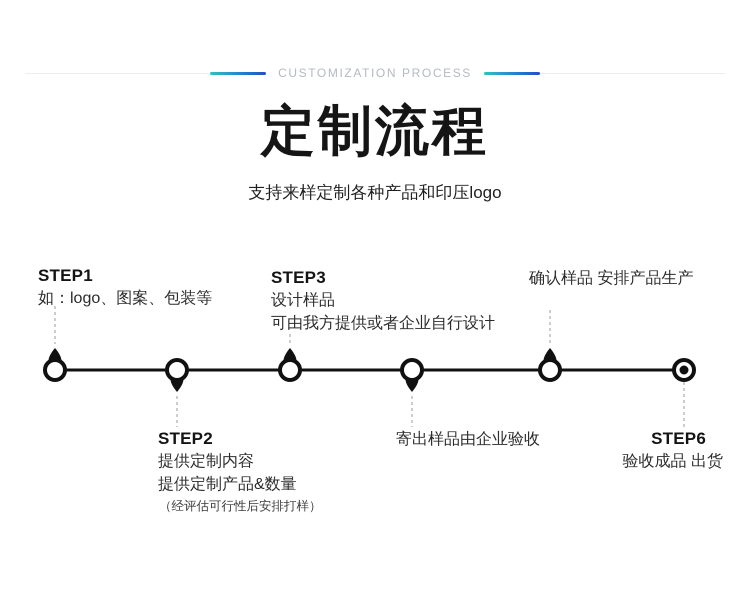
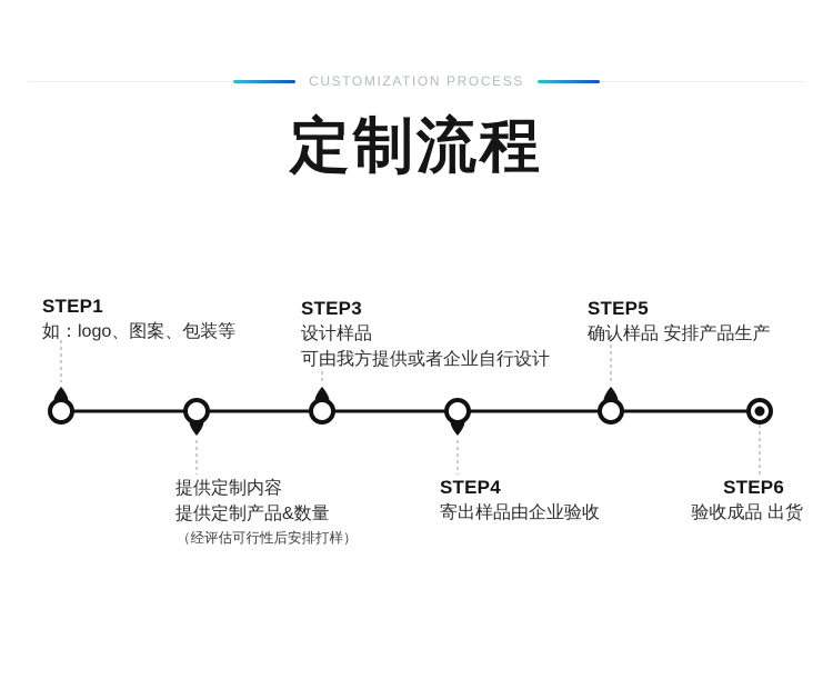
  CUSTOMIZATION PROCESS
  定制流程
- 支持来样定制各种产品和印压logo
  STEP1
  如：logo、图案、包装等
  STEP3
  设计样品
  可由我方提供或者企业自行设计
+ STEP5
  确认样品 安排产品生产
- STEP2
  提供定制内容
  提供定制产品&数量
  （经评估可行性后安排打样）
+ STEP4
  寄出样品由企业验收
  STEP6
  验收成品 出货
